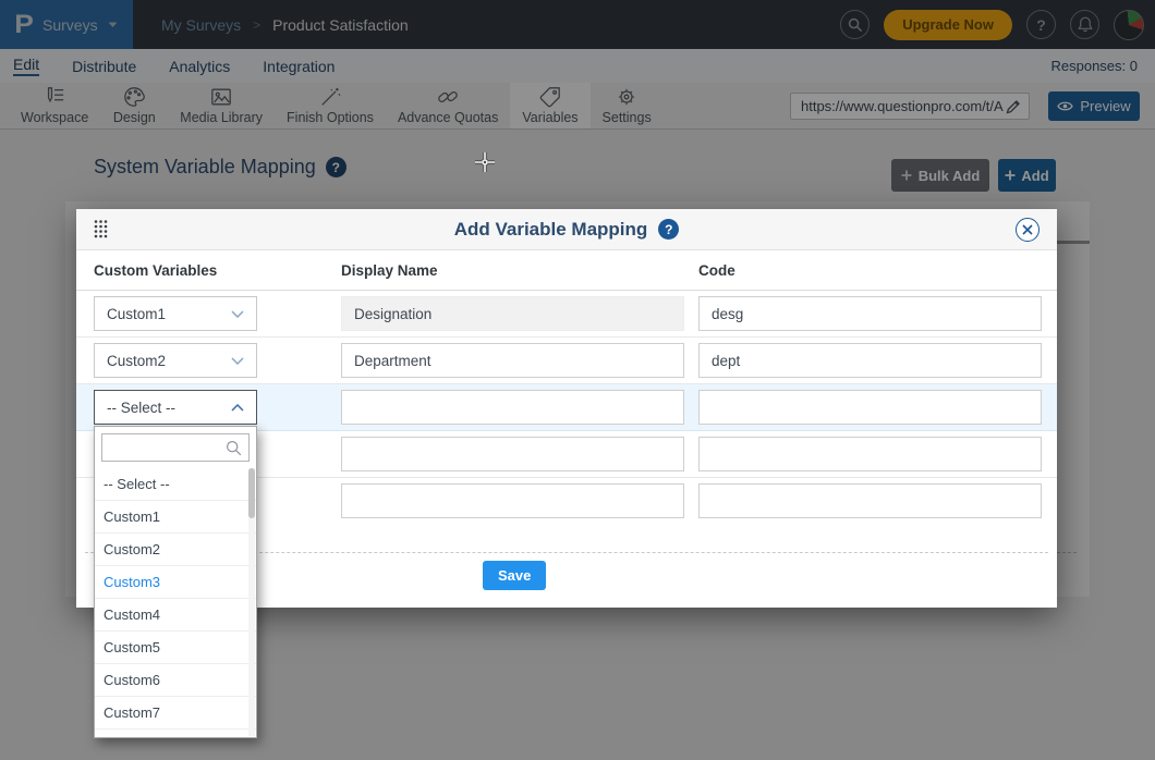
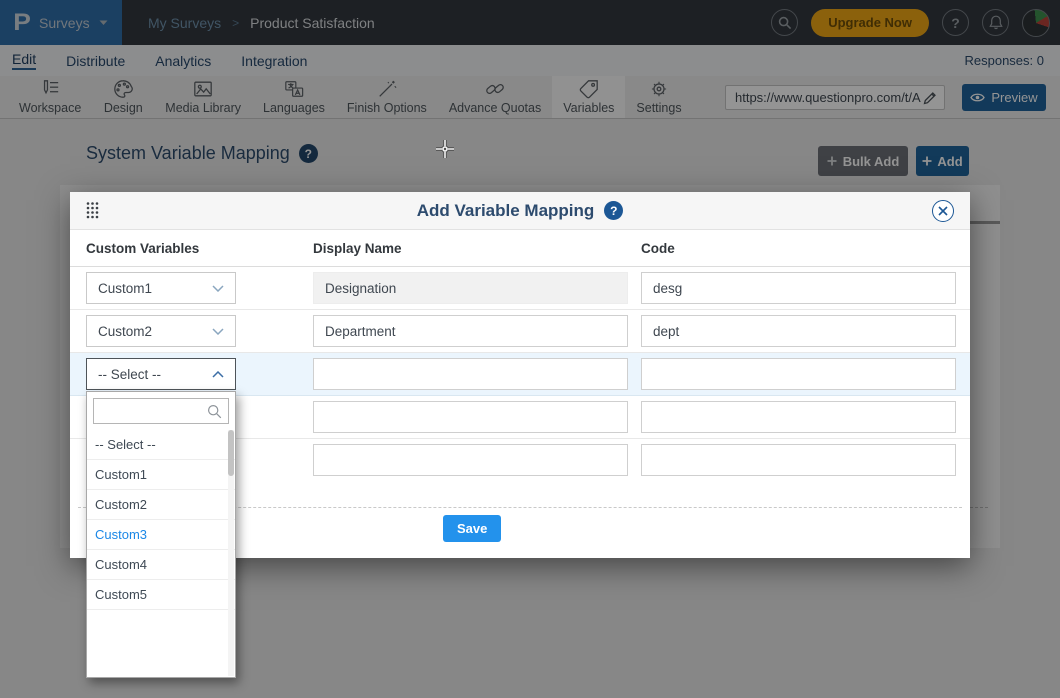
  P
  Surveys
  My Surveys
  >
  Product Satisfaction
  Upgrade Now
  ?
  Edit
  Distribute
  Analytics
  Integration
  Responses: 0
  Workspace
  Design
  Media Library
+ Languages
  Finish Options
  Advance Quotas
  Variables
  Settings
  https://www.questionpro.com/t/A
  Preview
  System Variable Mapping
  ?
  Bulk Add
  Add
  Add Variable Mapping
  ?
  Custom Variables
  Display Name
  Code
  Custom1
  Designation
  desg
  Custom2
  Department
  dept
  -- Select --
  Save
  -- Select --
  Custom1
  Custom2
  Custom3
  Custom4
  Custom5
- Custom6
- Custom7
